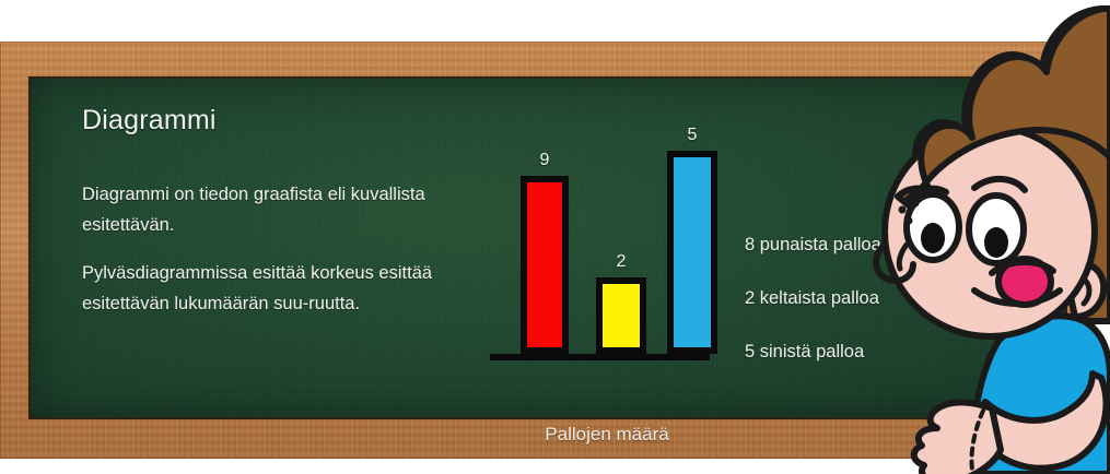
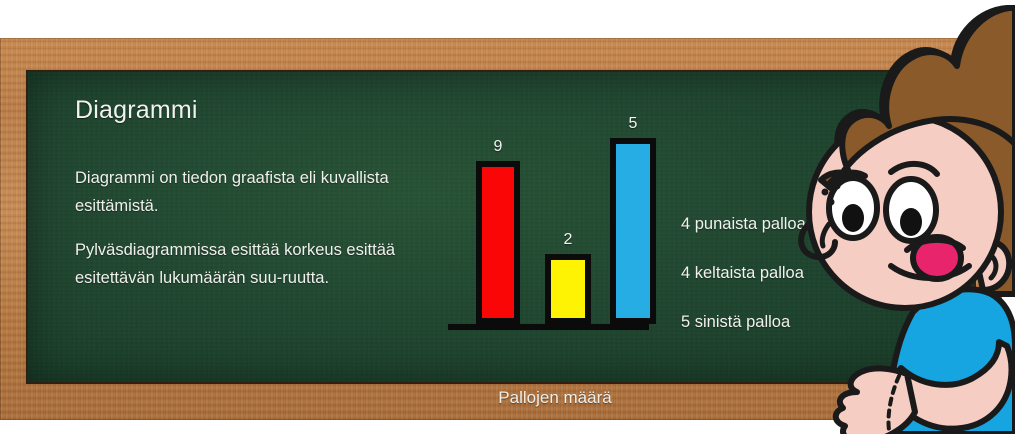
  Diagrammi
- Diagrammi on tiedon graafista eli kuvallista esitettävän.
+ Diagrammi on tiedon graafista eli kuvallista esittämistä.
  Pylväsdiagrammissa esittää korkeus esittää esitettävän lukumäärän suu-ruutta.
  9
  2
  5
  Pallojen määrä
- 8 punaista palloa
+ 4 punaista palloa
- 2 keltaista palloa
+ 4 keltaista palloa
  5 sinistä palloa
